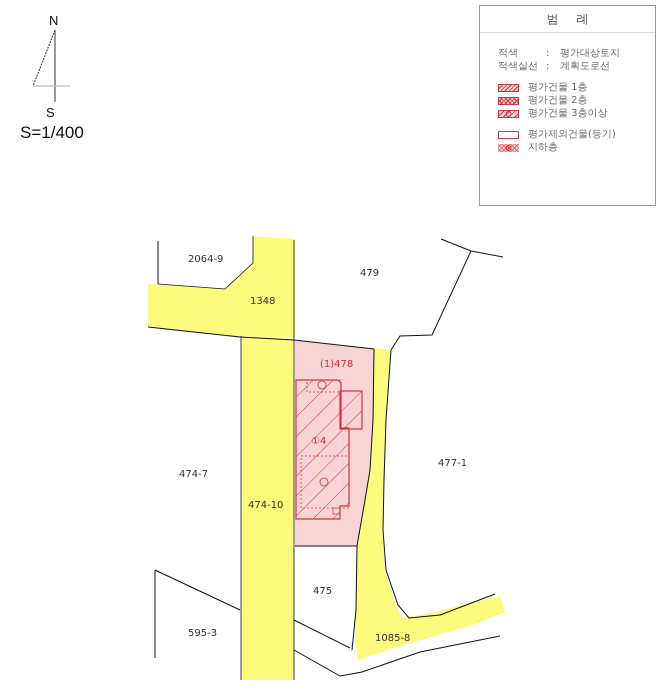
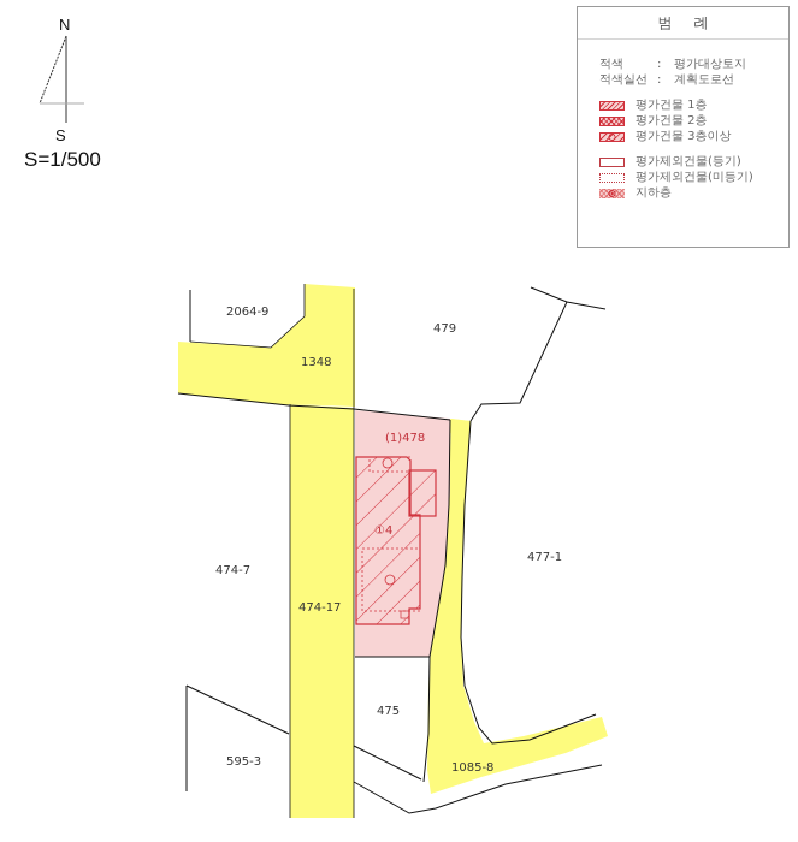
  N
  S
- S=1/400
+ S=1/500
  ①4
  2064-9
  1348
  479
  (1)478
  474-7
- 474-10
+ 474-17
  477-1
  475
  595-3
  1085-8
  범례
  적색 : 평가대상토지
  적색실선 : 계획도로선
  평가건물 1층
  평가건물 2층
  평가건물 3층이상
  평가제외건물(등기)
+ 평가제외건물(미등기)
  지하층
